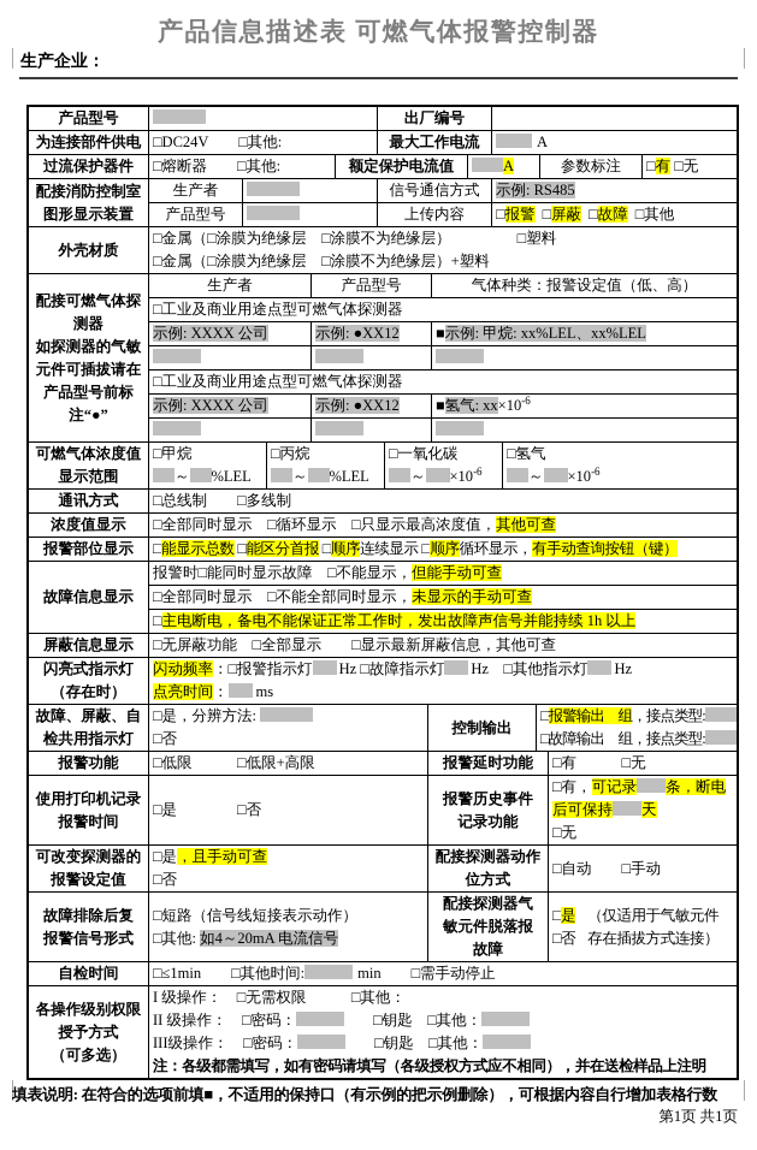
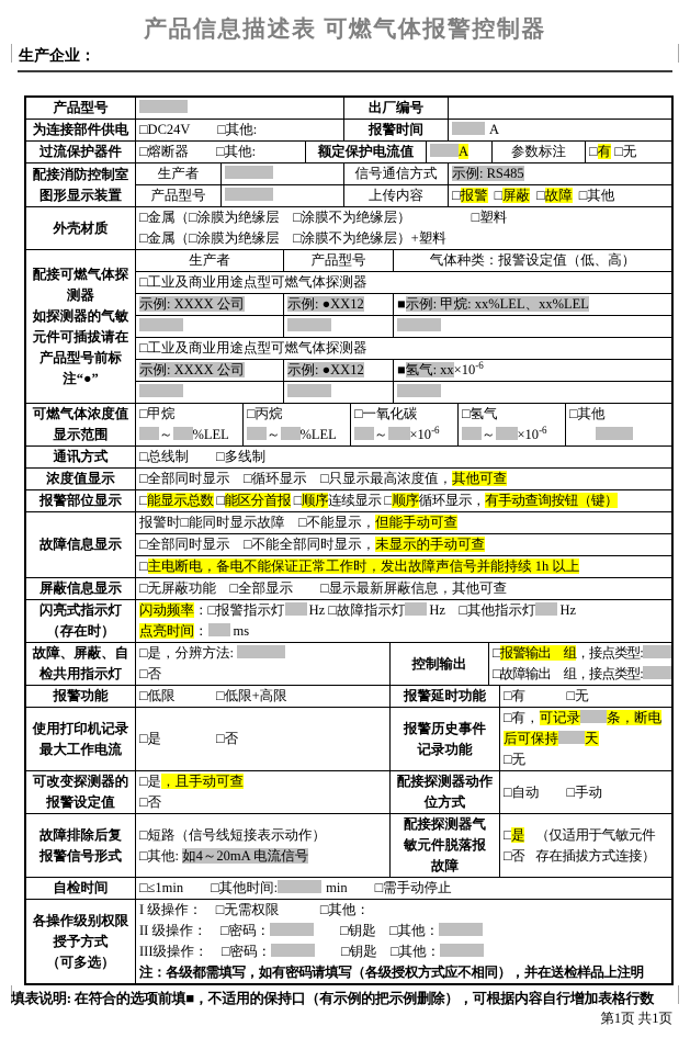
  产品信息描述表 可燃气体报警控制器
  生产企业：
  产品型号
  出厂编号
  为连接部件供电
  □DC24V □其他:
- 最大工作电流
+ 报警时间
  A
  过流保护器件
  □熔断器 □其他:
  额定保护电流值
  A
  参数标注
  □有 □无
  配接消防控制室
  图形显示装置
  生产者
  产品型号
  信号通信方式
  上传内容
  示例: RS485
  □报警 □屏蔽 □故障 □其他
  外壳材质
  □金属（□涂膜为绝缘层 □涂膜不为绝缘层） □塑料
  □金属（□涂膜为绝缘层 □涂膜不为绝缘层）+塑料
  配接可燃气体探测器
  如探测器的气敏元件可插拔请在产品型号前标注“●”
  生产者
  产品型号
  气体种类：报警设定值（低、高）
  □工业及商业用途点型可燃气体探测器
  示例: XXXX 公司
  示例: ●XX12
  ■示例: 甲烷: xx%LEL、xx%LEL
  □工业及商业用途点型可燃气体探测器
  示例: XXXX 公司
  示例: ●XX12
  ■氢气: xx×10-6
  可燃气体浓度值
  显示范围
  □甲烷
  ～ %LEL
  □丙烷
  ～ %LEL
  □一氧化碳
  ～ ×10-6
  □氢气
  ～ ×10-6
+ □其他
  通讯方式
  □总线制 □多线制
  浓度值显示
  □全部同时显示 □循环显示 □只显示最高浓度值，其他可查
  报警部位显示
  □能显示总数 □能区分首报 □顺序连续显示 □顺序循环显示，有手动查询按钮（键）
  故障信息显示
  报警时□能同时显示故障 □不能显示，但能手动可查
  □全部同时显示 □不能全部同时显示，未显示的手动可查
  □主电断电，备电不能保证正常工作时，发出故障声信号并能持续 1h 以上
  屏蔽信息显示
  □无屏蔽功能 □全部显示 □显示最新屏蔽信息，其他可查
  闪亮式指示灯
  （存在时）
  闪动频率：□报警指示灯 Hz □故障指示灯 Hz □其他指示灯 Hz
  点亮时间： ms
  故障、屏蔽、自检共用指示灯
  □是，分辨方法:
  □否
  控制输出
  □报警输出 组，接点类型:
  □故障输出 组，接点类型:
  报警功能
  □低限 □低限+高限
  报警延时功能
  □有 □无
  使用打印机记录
- 报警时间
+ 最大工作电流
  □是 □否
  报警历史事件
  记录功能
  □有，可记录 条，断电后可保持 天
  □无
  可改变探测器的
  报警设定值
  □是，且手动可查
  □否
  配接探测器动作
  位方式
  □自动 □手动
  故障排除后复
  报警信号形式
  □短路（信号线短接表示动作）
  □其他: 如4～20mA 电流信号
  配接探测器气
  敏元件脱落报
  故障
  □是 （仅适用于气敏元件
  □否 存在插拔方式连接）
  自检时间
  □≤1min □其他时间: min □需手动停止
  各操作级别权限
  授予方式
  （可多选）
  I 级操作： □无需权限 □其他：
  II 级操作： □密码： □钥匙 □其他：
  III级操作： □密码： □钥匙 □其他：
  注：各级都需填写，如有密码请填写（各级授权方式应不相同），并在送检样品上注明
  填表说明: 在符合的选项前填■，不适用的保持口（有示例的把示例删除），可根据内容自行增加表格行数
  第1页 共1页
